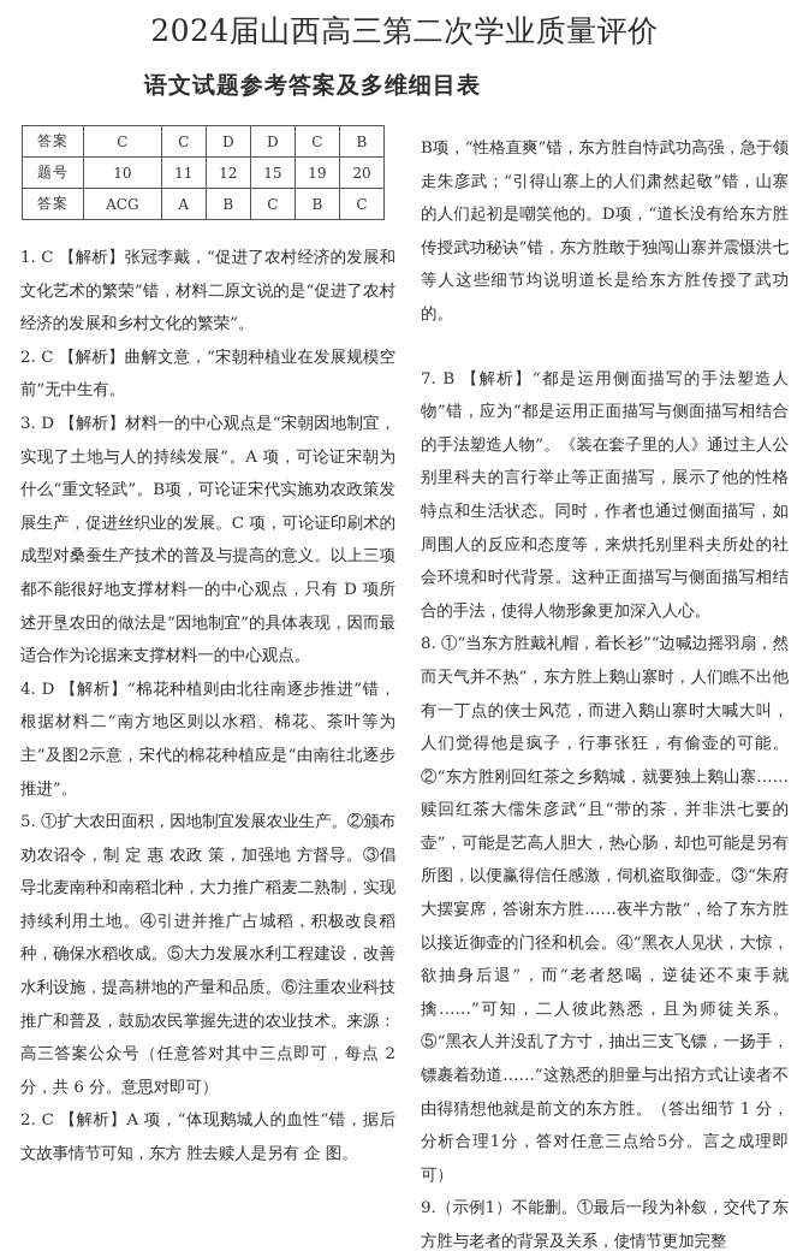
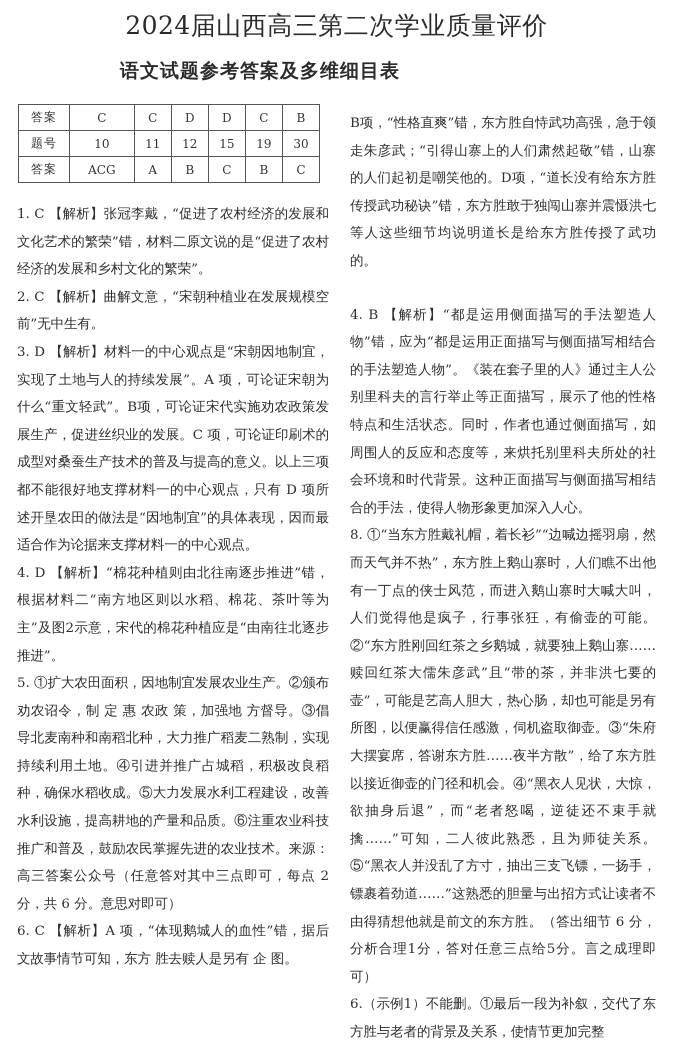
  2024届山西高三第二次学业质量评价
  语文试题参考答案及多维细目表
  答案	C	C	D	D	C	B
- 题号	10	11	12	15	19	20
+ 题号	10	11	12	15	19	30
  答案	ACG	A	B	C	B	C
  1. C 【解析】张冠李戴，“促进了农村经济的发展和文化艺术的繁荣”错，材料二原文说的是“促进了农村经济的发展和乡村文化的繁荣”。
  2. C 【解析】曲解文意，“宋朝种植业在发展规模空前”无中生有。
  3. D 【解析】材料一的中心观点是“宋朝因地制宜，实现了土地与人的持续发展”。A 项，可论证宋朝为什么“重文轻武”。B项，可论证宋代实施劝农政策发展生产，促进丝织业的发展。C 项，可论证印刷术的成型对桑蚕生产技术的普及与提高的意义。以上三项都不能很好地支撑材料一的中心观点，只有 D 项所述开垦农田的做法是“因地制宜”的具体表现，因而最适合作为论据来支撑材料一的中心观点。
  4. D 【解析】“棉花种植则由北往南逐步推进”错，根据材料二“南方地区则以水稻、棉花、茶叶等为主”及图2示意，宋代的棉花种植应是“由南往北逐步推进”。
  5. ①扩大农田面积，因地制宜发展农业生产。②颁布劝农诏令，制 定 惠 农政 策，加强地 方督导。③倡导北麦南种和南稻北种，大力推广稻麦二熟制，实现持续利用土地。④引进并推广占城稻，积极改良稻种，确保水稻收成。⑤大力发展水利工程建设，改善水利设施，提高耕地的产量和品质。⑥注重农业科技推广和普及，鼓励农民掌握先进的农业技术。来源：高三答案公众号（任意答对其中三点即可，每点 2 分，共 6 分。意思对即可）
- 2. C 【解析】A 项，“体现鹅城人的血性”错，据后文故事情节可知，东方 胜去赎人是另有 企 图。
+ 6. C 【解析】A 项，“体现鹅城人的血性”错，据后文故事情节可知，东方 胜去赎人是另有 企 图。
  B项，“性格直爽”错，东方胜自恃武功高强，急于领走朱彦武；“引得山寨上的人们肃然起敬”错，山寨的人们起初是嘲笑他的。D项，“道长没有给东方胜传授武功秘诀”错，东方胜敢于独闯山寨并震慑洪七等人这些细节均说明道长是给东方胜传授了武功的。
- 7. B 【解析】“都是运用侧面描写的手法塑造人物”错，应为“都是运用正面描写与侧面描写相结合的手法塑造人物”。《装在套子里的人》通过主人公别里科夫的言行举止等正面描写，展示了他的性格特点和生活状态。同时，作者也通过侧面描写，如周围人的反应和态度等，来烘托别里科夫所处的社会环境和时代背景。这种正面描写与侧面描写相结合的手法，使得人物形象更加深入人心。
+ 4. B 【解析】“都是运用侧面描写的手法塑造人物”错，应为“都是运用正面描写与侧面描写相结合的手法塑造人物”。《装在套子里的人》通过主人公别里科夫的言行举止等正面描写，展示了他的性格特点和生活状态。同时，作者也通过侧面描写，如周围人的反应和态度等，来烘托别里科夫所处的社会环境和时代背景。这种正面描写与侧面描写相结合的手法，使得人物形象更加深入人心。
- 8. ①“当东方胜戴礼帽，着长衫”“边喊边摇羽扇，然而天气并不热”，东方胜上鹅山寨时，人们瞧不出他有一丁点的侠士风范，而进入鹅山寨时大喊大叫，人们觉得他是疯子，行事张狂，有偷壶的可能。②“东方胜刚回红茶之乡鹅城，就要独上鹅山寨……赎回红茶大儒朱彦武”且“带的茶，并非洪七要的壶”，可能是艺高人胆大，热心肠，却也可能是另有所图，以便赢得信任感激，伺机盗取御壶。③“朱府大摆宴席，答谢东方胜……夜半方散”，给了东方胜以接近御壶的门径和机会。④“黑衣人见状，大惊，欲抽身后退”，而“老者怒喝，逆徒还不束手就擒……”可知，二人彼此熟悉，且为师徒关系。⑤“黑衣人并没乱了方寸，抽出三支飞镖，一扬手，镖裹着劲道……”这熟悉的胆量与出招方式让读者不由得猜想他就是前文的东方胜。（答出细节 1 分，分析合理1分，答对任意三点给5分。言之成理即可）
+ 8. ①“当东方胜戴礼帽，着长衫”“边喊边摇羽扇，然而天气并不热”，东方胜上鹅山寨时，人们瞧不出他有一丁点的侠士风范，而进入鹅山寨时大喊大叫，人们觉得他是疯子，行事张狂，有偷壶的可能。②“东方胜刚回红茶之乡鹅城，就要独上鹅山寨……赎回红茶大儒朱彦武”且“带的茶，并非洪七要的壶”，可能是艺高人胆大，热心肠，却也可能是另有所图，以便赢得信任感激，伺机盗取御壶。③“朱府大摆宴席，答谢东方胜……夜半方散”，给了东方胜以接近御壶的门径和机会。④“黑衣人见状，大惊，欲抽身后退”，而“老者怒喝，逆徒还不束手就擒……”可知，二人彼此熟悉，且为师徒关系。⑤“黑衣人并没乱了方寸，抽出三支飞镖，一扬手，镖裹着劲道……”这熟悉的胆量与出招方式让读者不由得猜想他就是前文的东方胜。（答出细节 6 分，分析合理1分，答对任意三点给5分。言之成理即可）
- 9.（示例1）不能删。①最后一段为补叙，交代了东方胜与老者的背景及关系，使情节更加完整
+ 6.（示例1）不能删。①最后一段为补叙，交代了东方胜与老者的背景及关系，使情节更加完整
